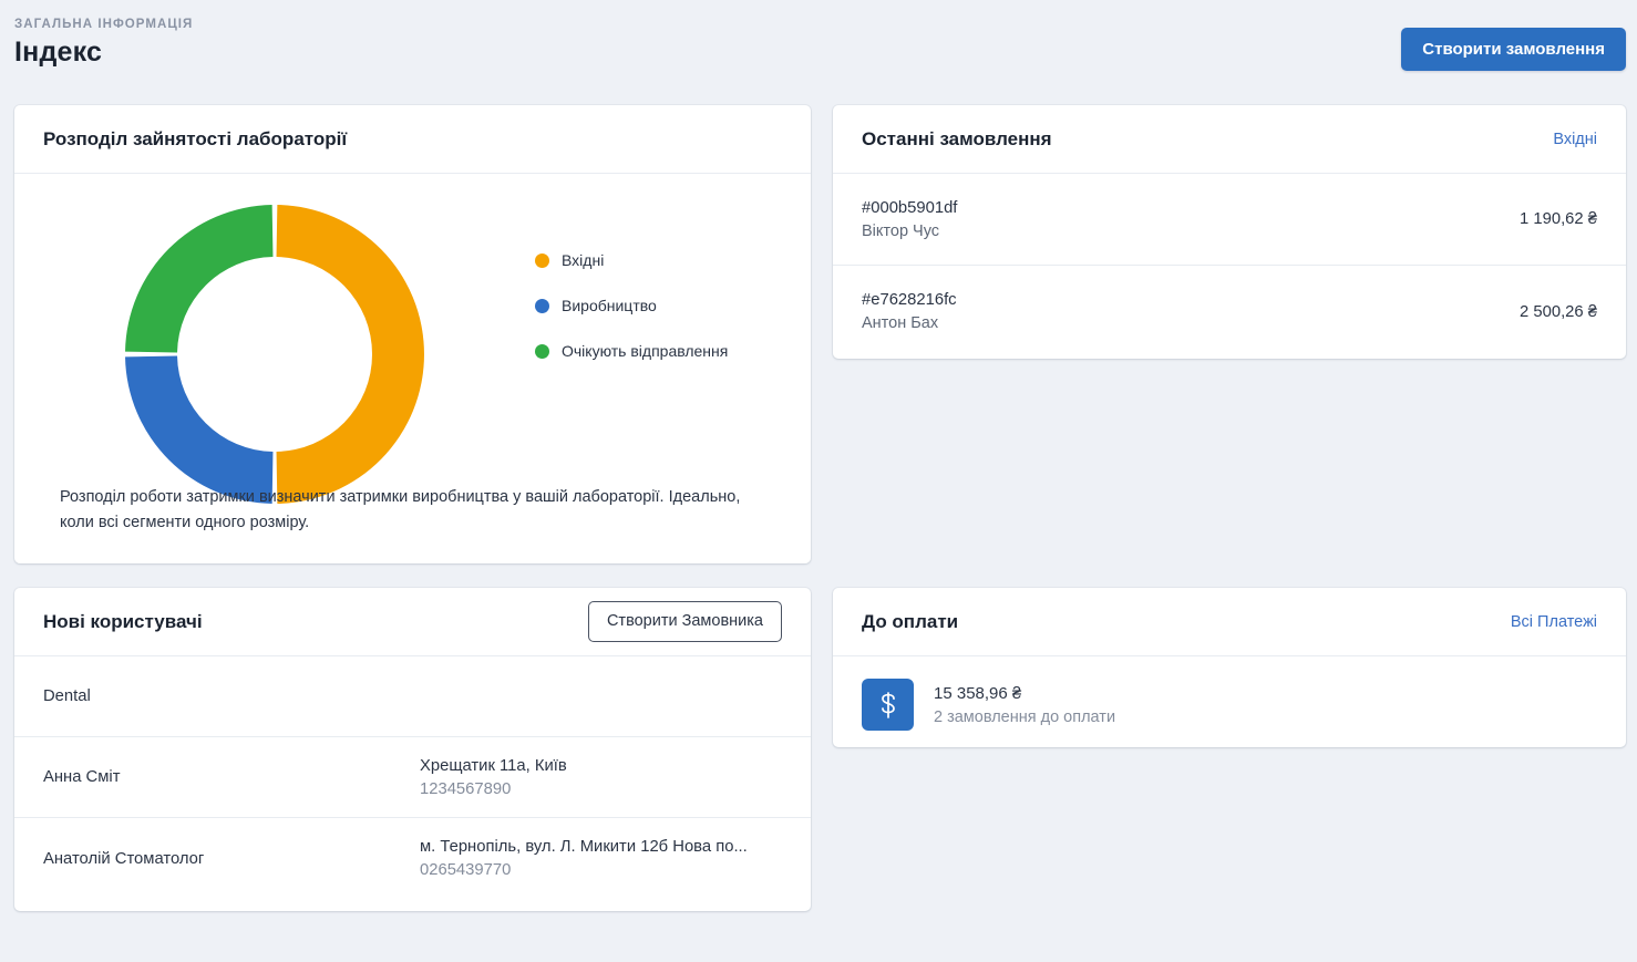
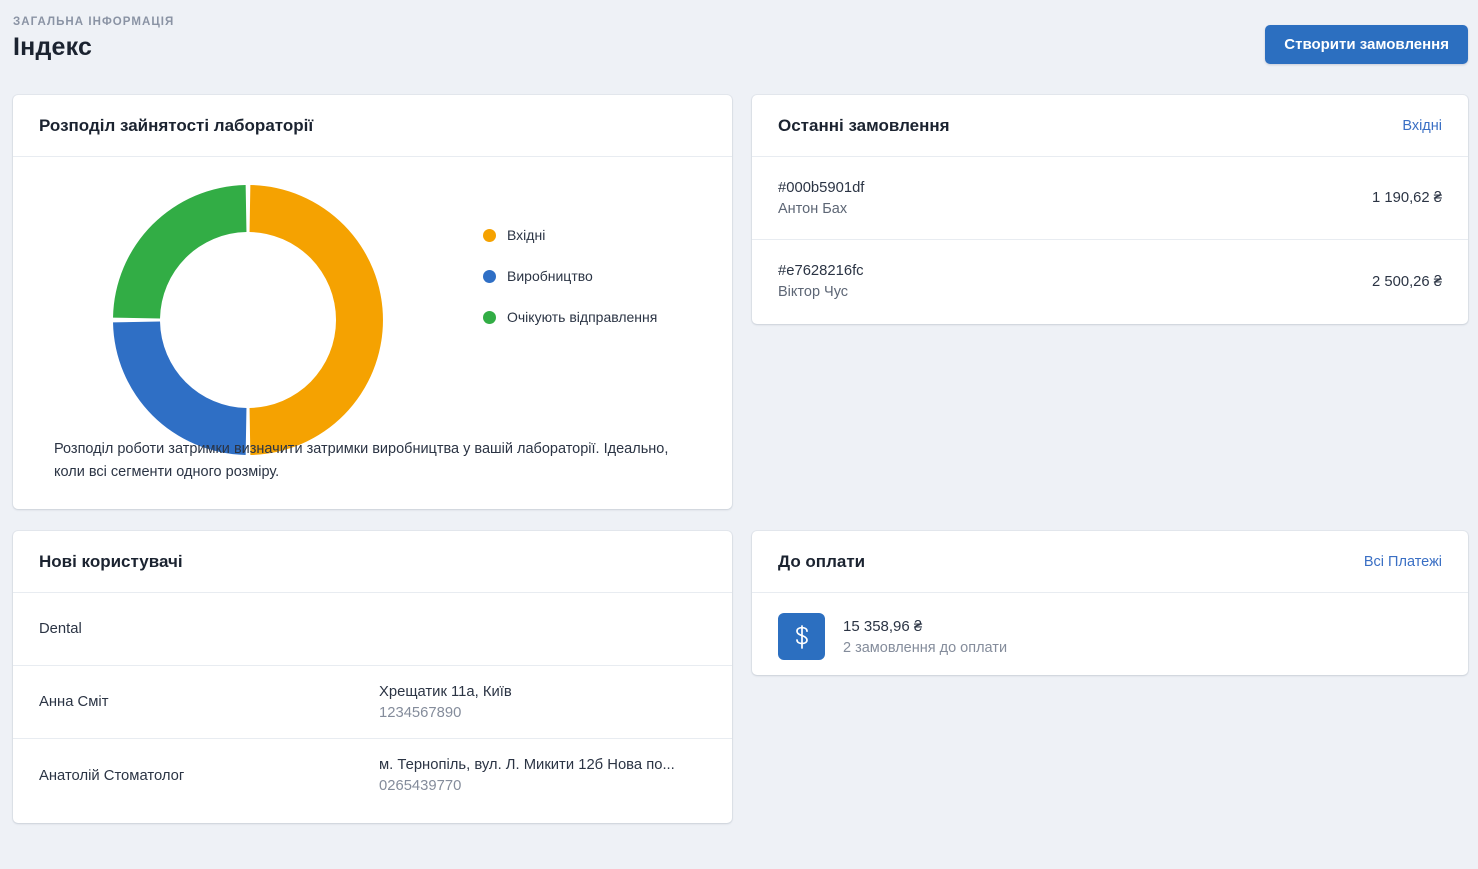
  ЗАГАЛЬНА ІНФОРМАЦІЯ
  Індекс
  Створити замовлення
  Розподіл зайнятості лабораторії
  Вхідні
  Виробництво
  Очікують відправлення
  Розподіл роботи затримки визначити затримки виробництва у вашій лабораторії. Ідеально, коли всі сегменти одного розміру.
  Останні замовлення
  Вхідні
  #000b5901df
- Віктор Чус
+ Антон Бах
  1 190,62 ₴
  #e7628216fc
- Антон Бах
+ Віктор Чус
  2 500,26 ₴
  Нові користувачі
- Створити Замовника
  Dental
  Анна Сміт
  Хрещатик 11а, Київ
  1234567890
  Анатолій Стоматолог
  м. Тернопіль, вул. Л. Микити 12б Нова по...
  0265439770
  До оплати
  Всі Платежі
  15 358,96 ₴
  2 замовлення до оплати
